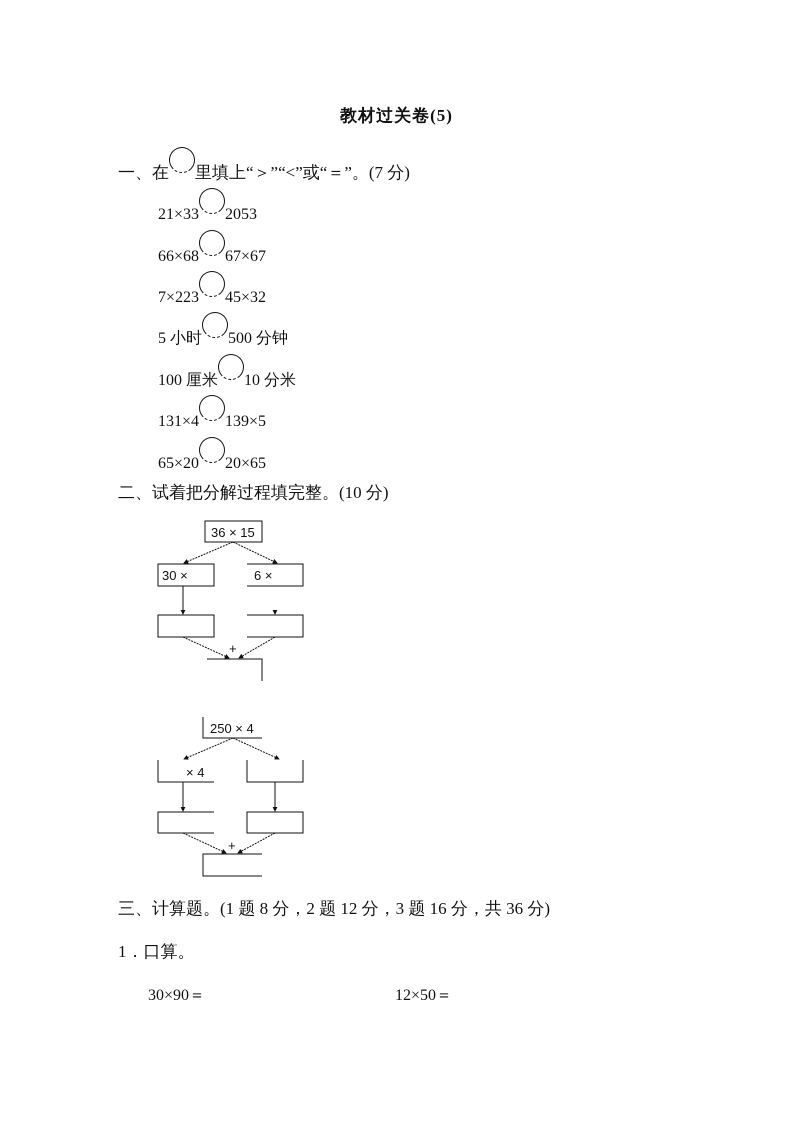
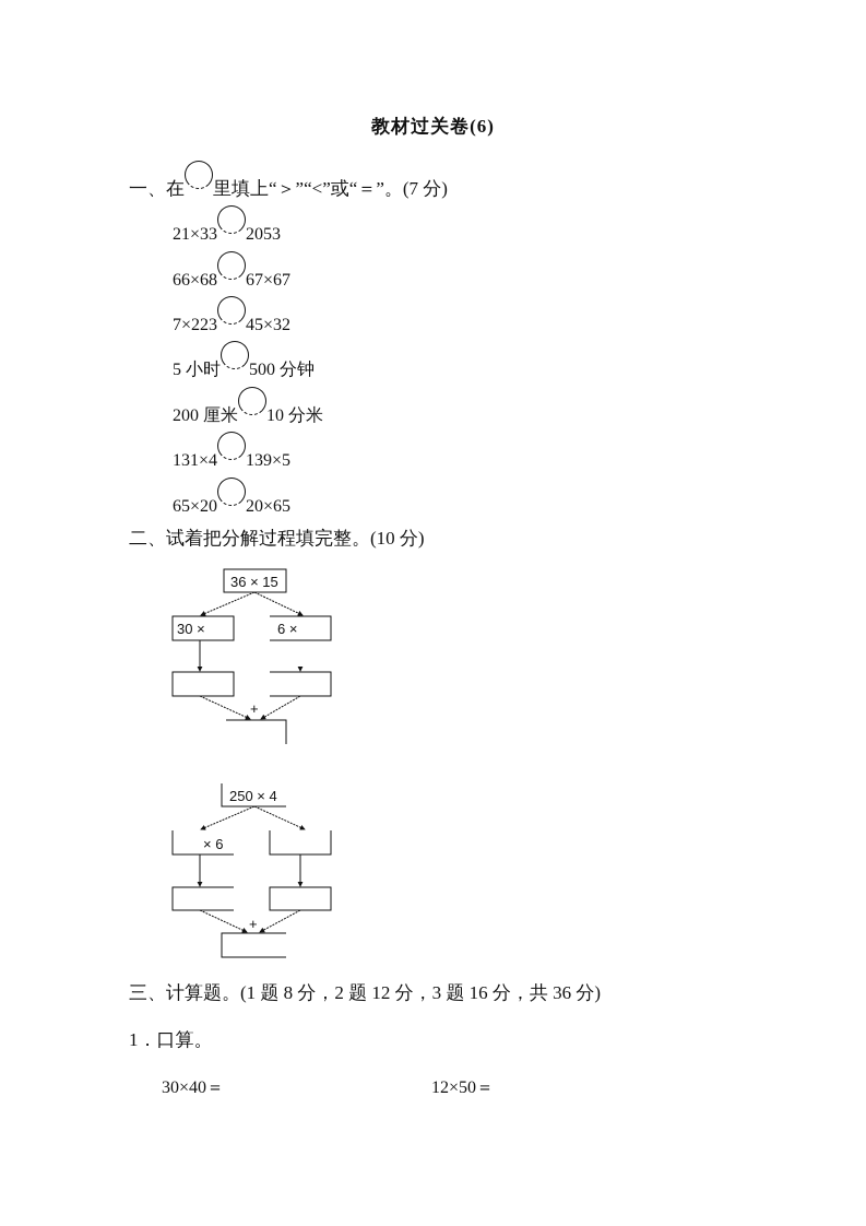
- 教材过关卷(5)
+ 教材过关卷(6)
  一、在 里填上“＞”“<”或“＝”。(7 分)
  21×33 2053
  66×68 67×67
  7×223 45×32
  5 小时 500 分钟
- 100 厘米 10 分米
+ 200 厘米 10 分米
  131×4 139×5
  65×20 20×65
  二、试着把分解过程填完整。(10 分)
  36 × 15
  30 ×
  6 ×
  +
  250 × 4
- × 4
+ × 6
  +
  三、计算题。(1 题 8 分，2 题 12 分，3 题 16 分，共 36 分)
  1．口算。
- 30×90＝
+ 30×40＝
  12×50＝
